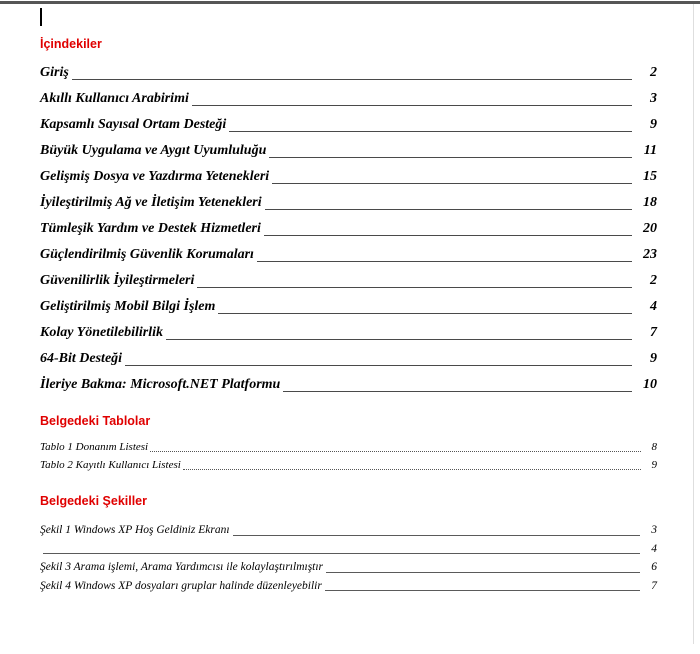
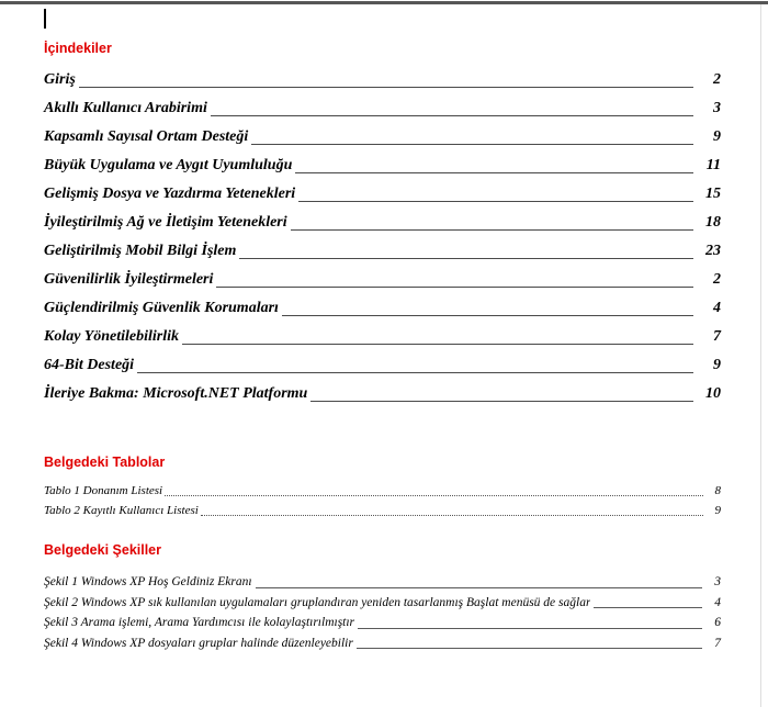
  İçindekiler
  Giriş
  2
  Akıllı Kullanıcı Arabirimi
  3
  Kapsamlı Sayısal Ortam Desteği
  9
  Büyük Uygulama ve Aygıt Uyumluluğu
  11
  Gelişmiş Dosya ve Yazdırma Yetenekleri
  15
  İyileştirilmiş Ağ ve İletişim Yetenekleri
  18
- Tümleşik Yardım ve Destek Hizmetleri
- 20
- Güçlendirilmiş Güvenlik Korumaları
+ Geliştirilmiş Mobil Bilgi İşlem
  23
  Güvenilirlik İyileştirmeleri
  2
- Geliştirilmiş Mobil Bilgi İşlem
+ Güçlendirilmiş Güvenlik Korumaları
  4
  Kolay Yönetilebilirlik
  7
  64-Bit Desteği
  9
  İleriye Bakma: Microsoft.NET Platformu
  10
  Belgedeki Tablolar
  Tablo 1 Donanım Listesi
  8
  Tablo 2 Kayıtlı Kullanıcı Listesi
  9
  Belgedeki Şekiller
  Şekil 1 Windows XP Hoş Geldiniz Ekranı
  3
+ Şekil 2 Windows XP sık kullanılan uygulamaları gruplandıran yeniden tasarlanmış Başlat menüsü de sağlar
  4
  Şekil 3 Arama işlemi, Arama Yardımcısı ile kolaylaştırılmıştır
  6
  Şekil 4 Windows XP dosyaları gruplar halinde düzenleyebilir
  7
